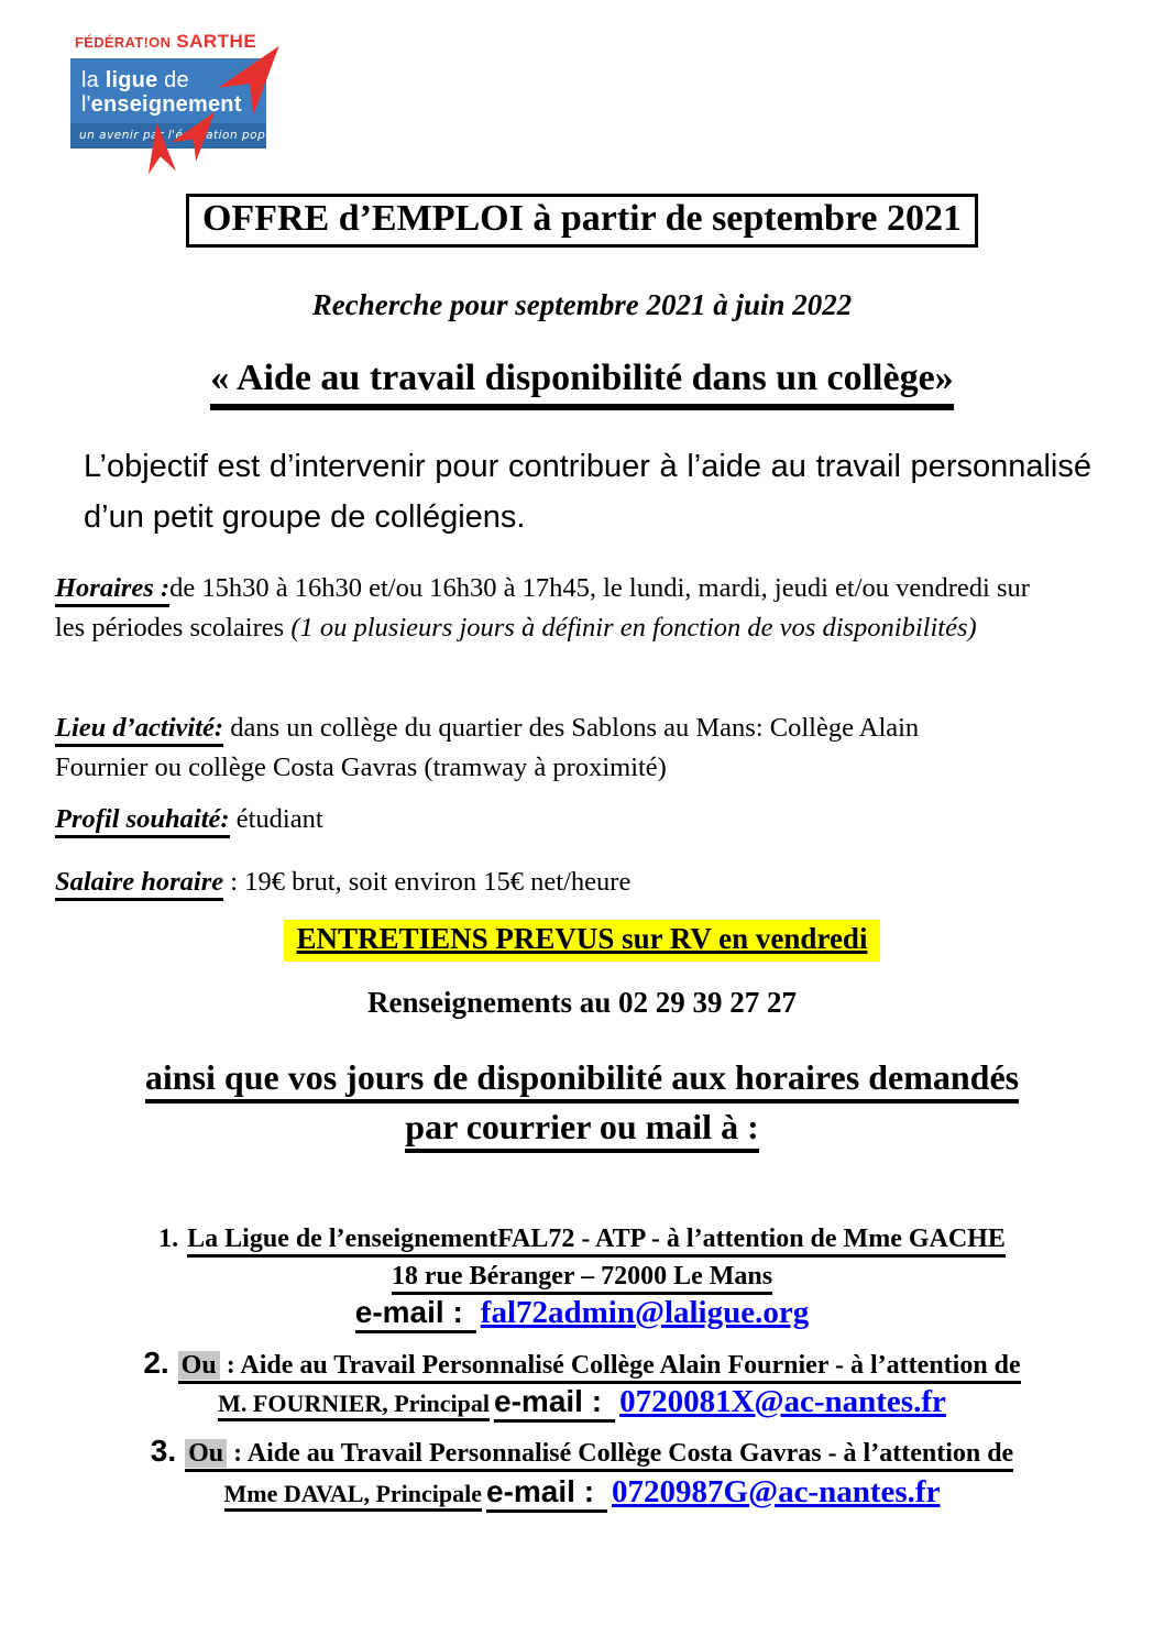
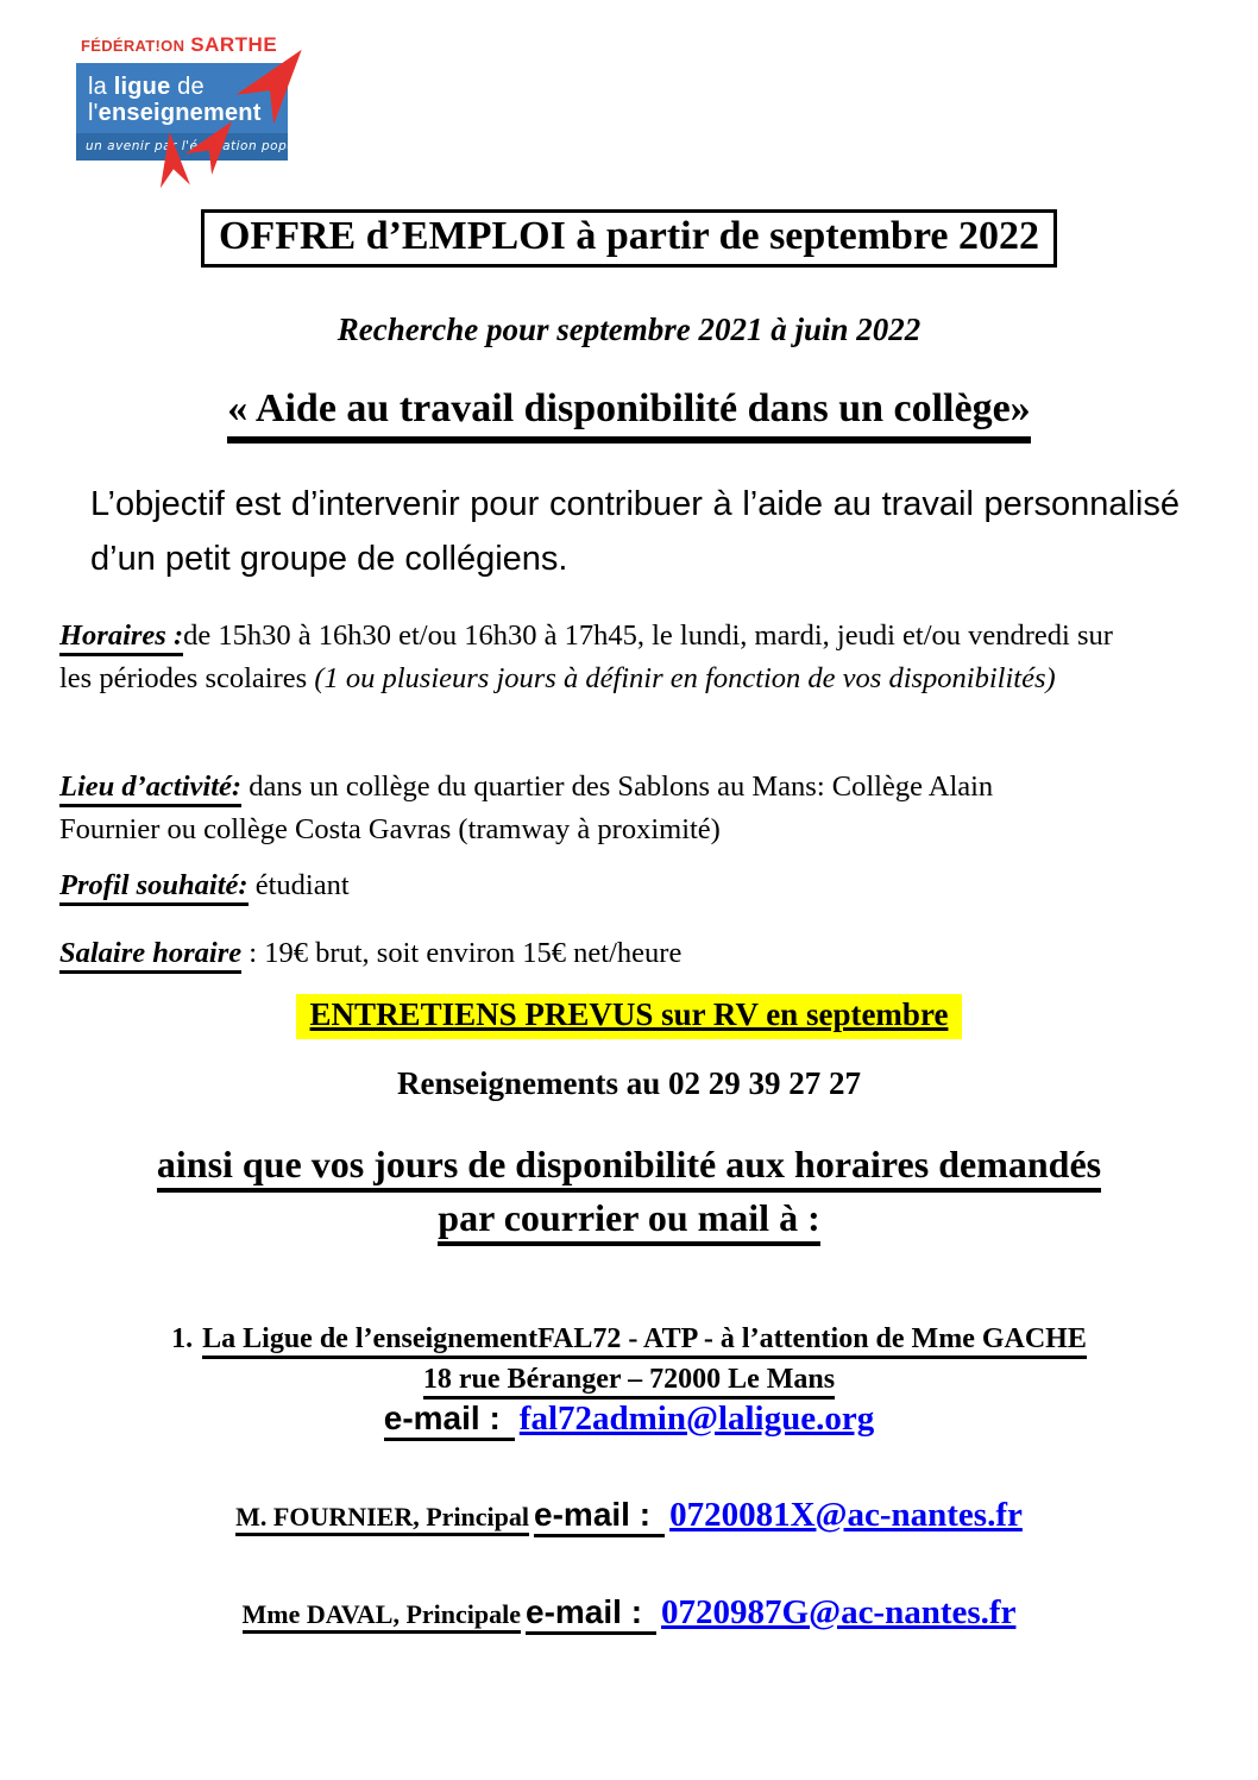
  FÉDÉRAT!ON SARTHE
  la ligue de
  l'enseignement
  un avenir pa l'éation populaire
- OFFRE d’EMPLOI à partir de septembre 2021
+ OFFRE d’EMPLOI à partir de septembre 2022
  Recherche pour septembre 2021 à juin 2022
  « Aide au travail disponibilité dans un collège»
  L’objectif est d’intervenir pour contribuer à l’aide au travail personnalisé d’un petit groupe de collégiens.
  Horaires :de 15h30 à 16h30 et/ou 16h30 à 17h45, le lundi, mardi, jeudi et/ou vendredi sur les périodes scolaires (1 ou plusieurs jours à définir en fonction de vos disponibilités)
  Lieu d’activité: dans un collège du quartier des Sablons au Mans: Collège Alain Fournier ou collège Costa Gavras (tramway à proximité)
  Profil souhaité: étudiant
  Salaire horaire : 19€ brut, soit environ 15€ net/heure
- ENTRETIENS PREVUS sur RV en vendredi
+ ENTRETIENS PREVUS sur RV en septembre
  Renseignements au 02 29 39 27 27
  ainsi que vos jours de disponibilité aux horaires demandés
  par courrier ou mail à :
  1. La Ligue de l’enseignementFAL72 - ATP - à l’attention de Mme GACHE
  18 rue Béranger – 72000 Le Mans
  e-mail : fal72admin@laligue.org
- 2. Ou : Aide au Travail Personnalisé Collège Alain Fournier - à l’attention de
  M. FOURNIER, Principal e-mail : 0720081X@ac-nantes.fr
- 3. Ou : Aide au Travail Personnalisé Collège Costa Gavras - à l’attention de
  Mme DAVAL, Principale e-mail : 0720987G@ac-nantes.fr
